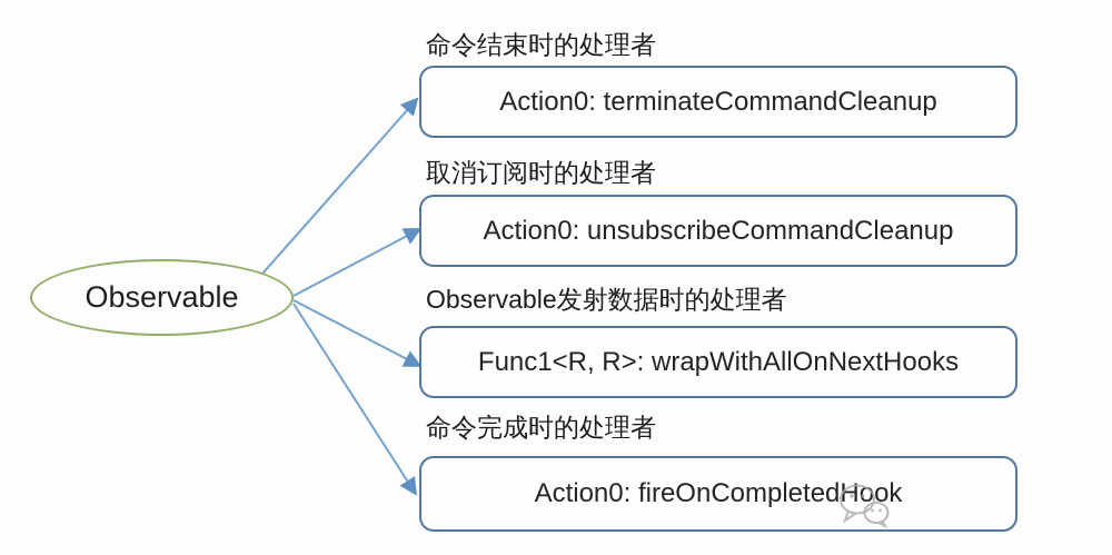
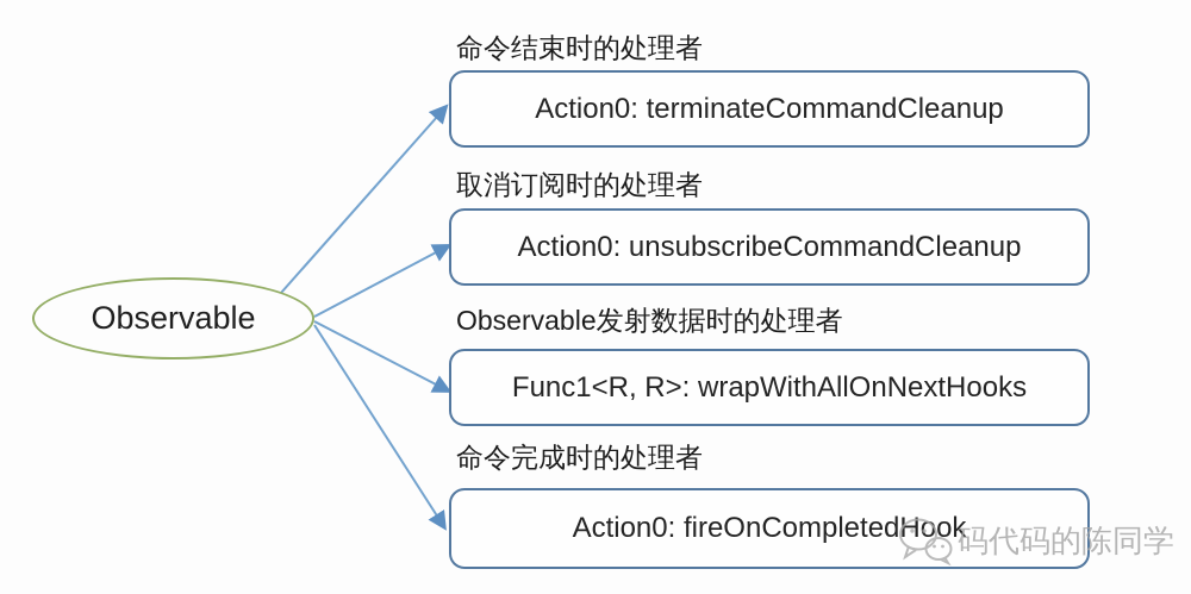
  Observable
  命令结束时的处理者
  Action0: terminateCommandCleanup
  取消订阅时的处理者
  Action0: unsubscribeCommandCleanup
  Observable发射数据时的处理者
  Func1<R, R>: wrapWithAllOnNextHooks
  命令完成时的处理者
  Action0: fireOnCompletedHook
+ 码代码的陈同学
